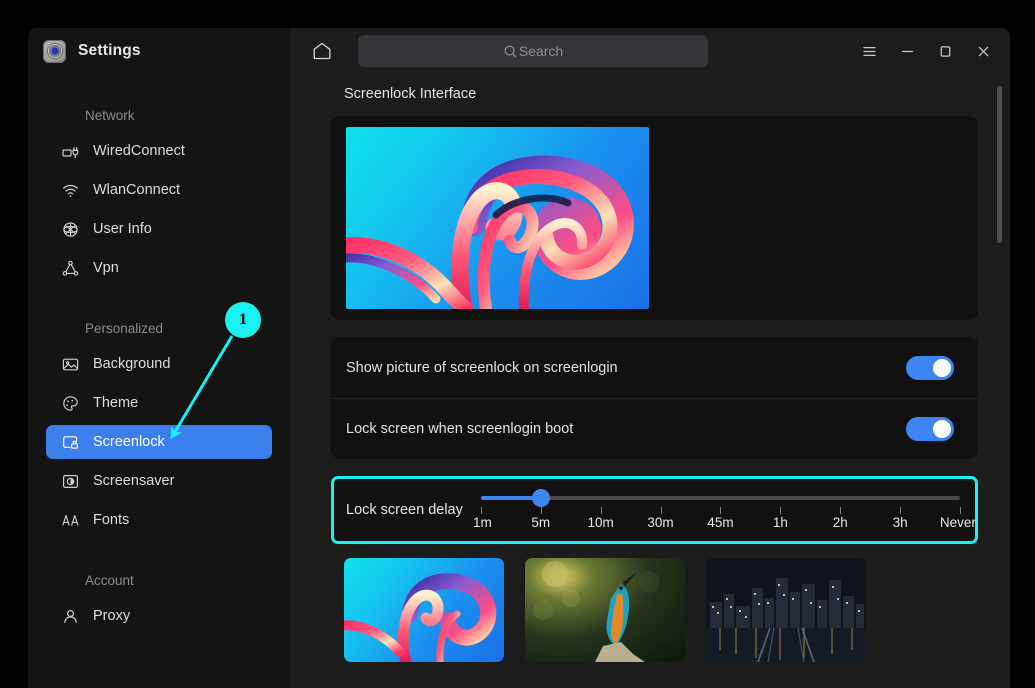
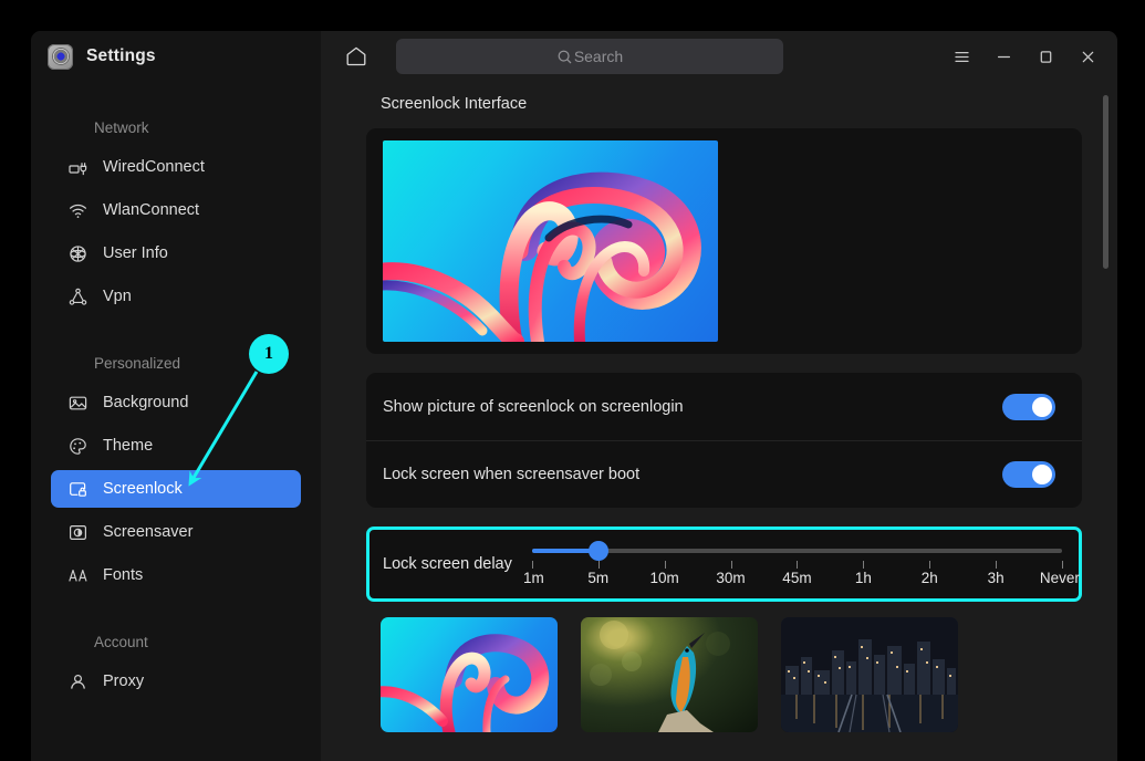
  Settings
  Network
  WiredConnect
  WlanConnect
  User Info
  Vpn
  Personalized
  Background
  Theme
  Screenlock
  Screensaver
  Fonts
  Account
  Proxy
  Search
  Screenlock Interface
  Show picture of screenlock on screenlogin
- Lock screen when screenlogin boot
+ Lock screen when screensaver boot
  Lock screen delay
  1m
  5m
  10m
  30m
  45m
  1h
  2h
  3h
  Never
  1
